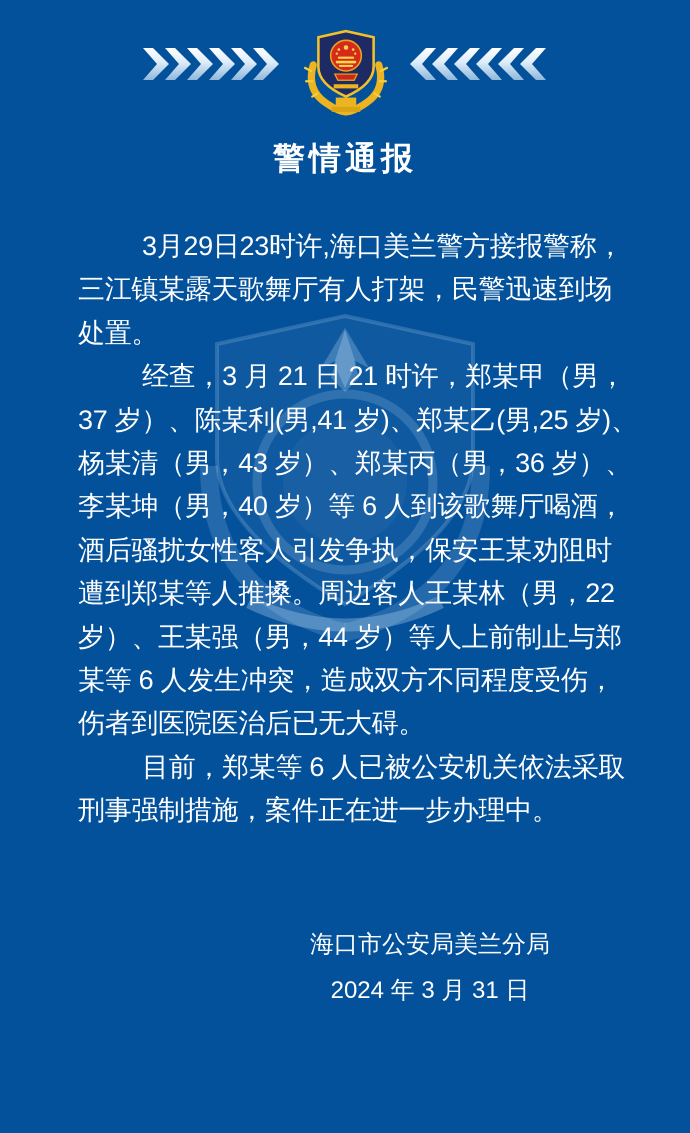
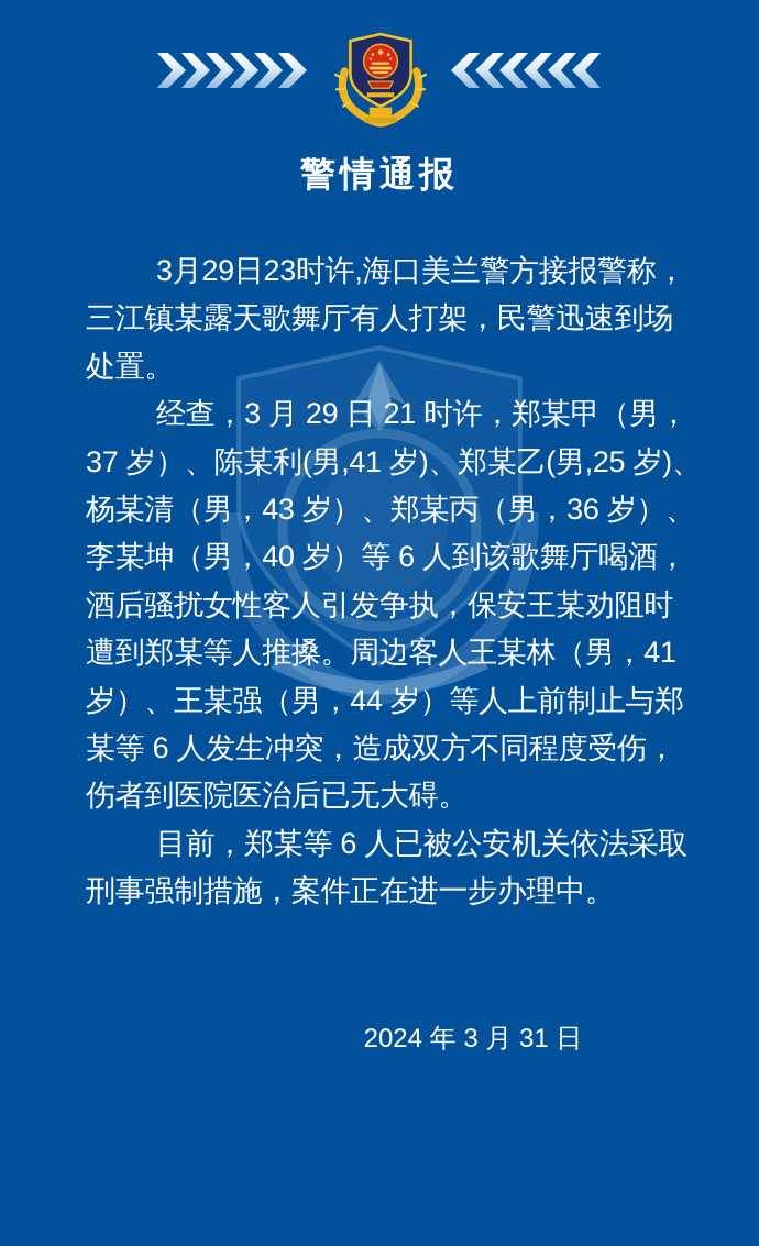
  警情通报
  3月29日23时许,海口美兰警方接报警称，
  三江镇某露天歌舞厅有人打架，民警迅速到场
  处置。
- 经查，3 月 21 日 21 时许，郑某甲（男，
+ 经查，3 月 29 日 21 时许，郑某甲（男，
  37 岁）、陈某利(男,41 岁)、郑某乙(男,25 岁)、
  杨某清（男，43 岁）、郑某丙（男，36 岁）、
  李某坤（男，40 岁）等 6 人到该歌舞厅喝酒，
  酒后骚扰女性客人引发争执，保安王某劝阻时
- 遭到郑某等人推搡。周边客人王某林（男，22
+ 遭到郑某等人推搡。周边客人王某林（男，41
  岁）、王某强（男，44 岁）等人上前制止与郑
  某等 6 人发生冲突，造成双方不同程度受伤，
  伤者到医院医治后已无大碍。
  目前，郑某等 6 人已被公安机关依法采取
  刑事强制措施，案件正在进一步办理中。
- 海口市公安局美兰分局
  2024 年 3 月 31 日
